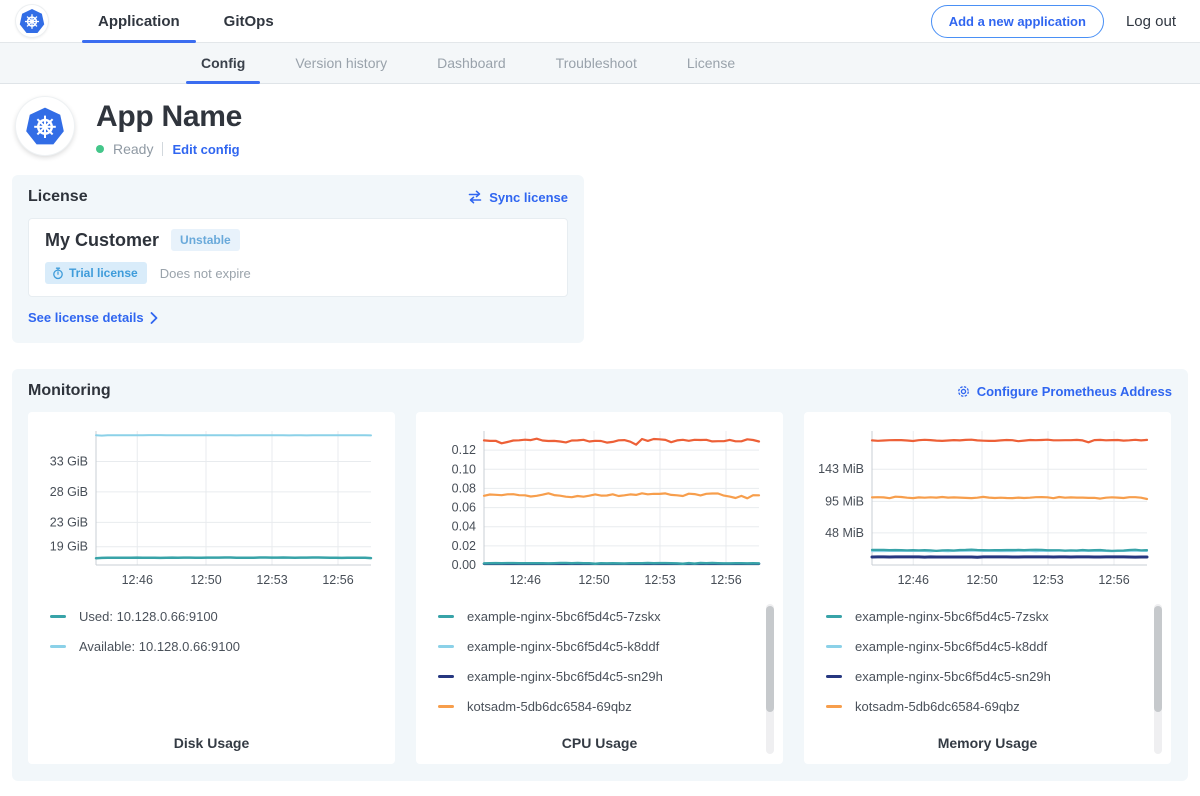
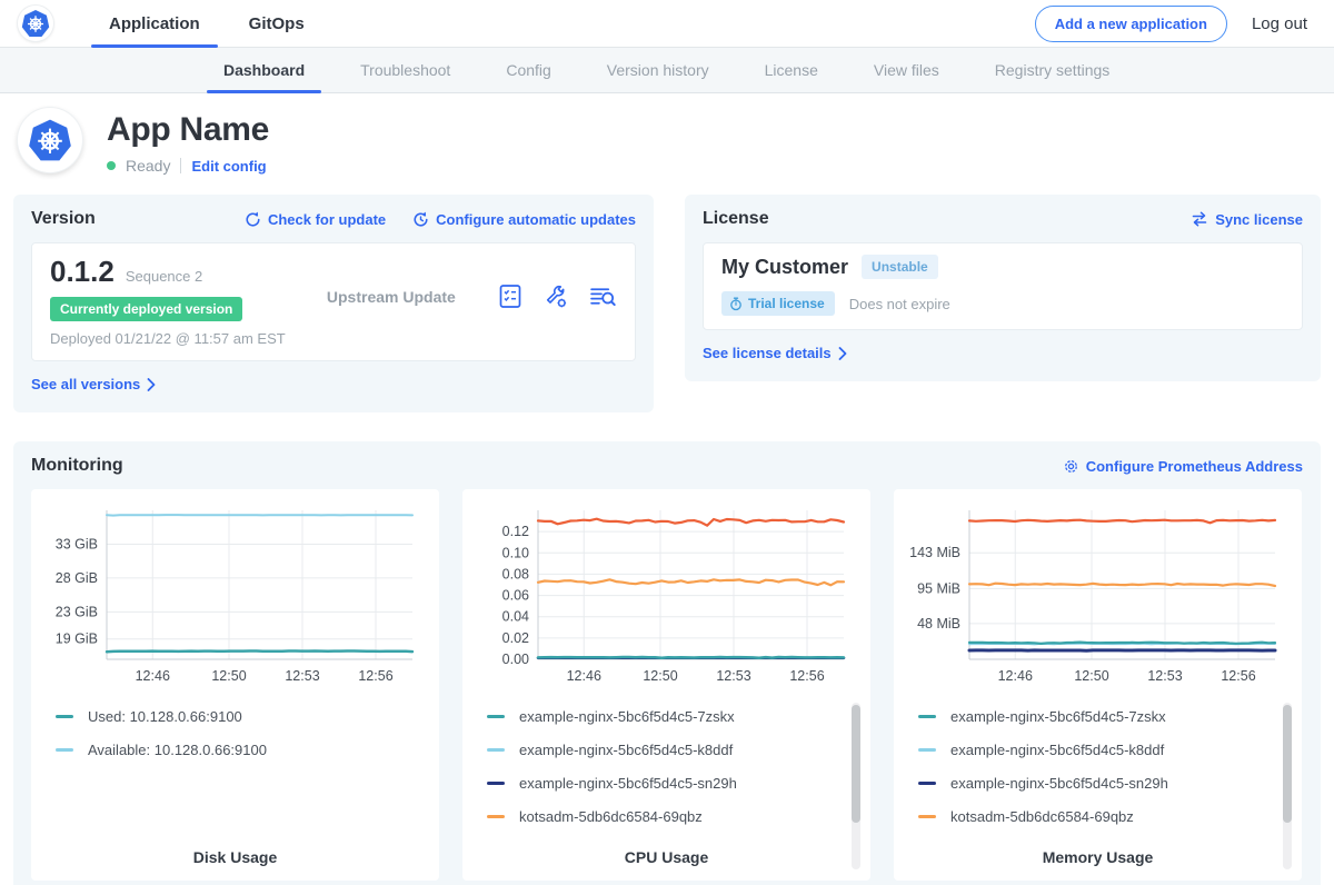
  Application
  GitOps
  Add a new application
  Log out
- Config
+ Dashboard
- Version history
+ Troubleshoot
- Dashboard
+ Config
- Troubleshoot
+ Version history
  License
+ View files
+ Registry settings
  App Name
  Ready
  Edit config
+ Version
+ Check for update
+ Configure automatic updates
+ 0.1.2
+ Sequence 2
+ Currently deployed version
+ Deployed 01/21/22 @ 11:57 am EST
+ Upstream Update
+ See all versions
  License
  Sync license
  My Customer
  Unstable
  Trial license
  Does not expire
  See license details
  Monitoring
  Configure Prometheus Address
  33 GiB
  28 GiB
  23 GiB
  19 GiB
  12:46
  12:50
  12:53
  12:56
  Used: 10.128.0.66:9100
  Available: 10.128.0.66:9100
  Disk Usage
  0.12
  0.10
  0.08
  0.06
  0.04
  0.02
  0.00
  12:46
  12:50
  12:53
  12:56
  example-nginx-5bc6f5d4c5-7zskx
  example-nginx-5bc6f5d4c5-k8ddf
  example-nginx-5bc6f5d4c5-sn29h
  kotsadm-5db6dc6584-69qbz
  CPU Usage
  143 MiB
  95 MiB
  48 MiB
  12:46
  12:50
  12:53
  12:56
  example-nginx-5bc6f5d4c5-7zskx
  example-nginx-5bc6f5d4c5-k8ddf
  example-nginx-5bc6f5d4c5-sn29h
  kotsadm-5db6dc6584-69qbz
  Memory Usage
